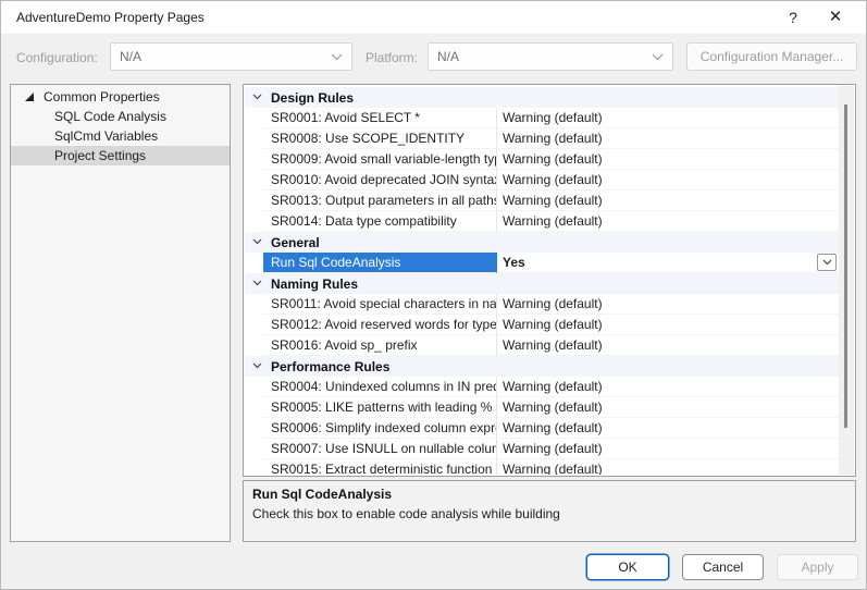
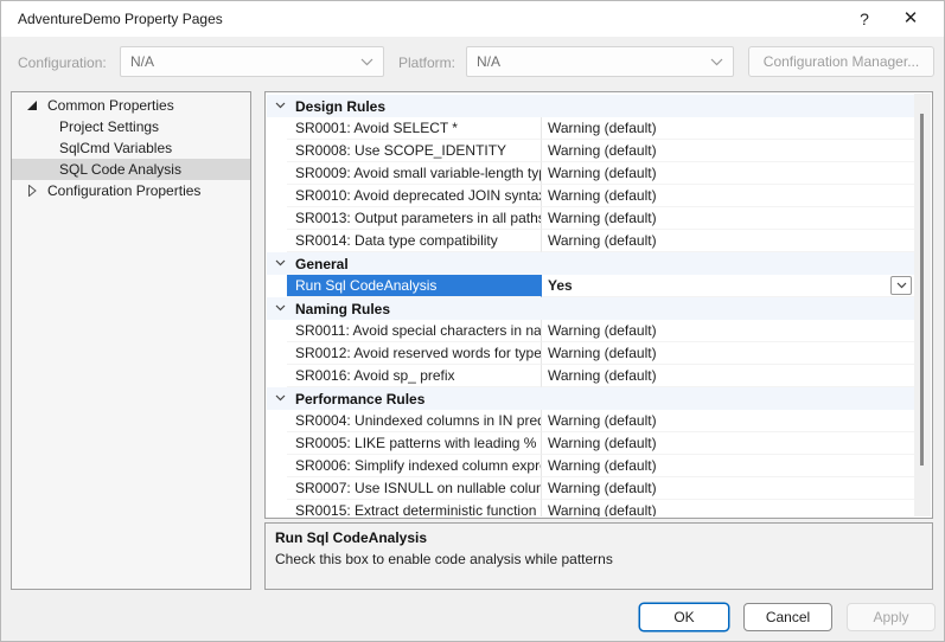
  AdventureDemo Property Pages
  ?
  ✕
  Configuration:
  N/A
  Platform:
  N/A
  Configuration Manager...
  Common Properties
- SQL Code Analysis
+ Project Settings
  SqlCmd Variables
- Project Settings
+ SQL Code Analysis
+ Configuration Properties
  Design Rules
  SR0001: Avoid SELECT *
  Warning (default)
  SR0008: Use SCOPE_IDENTITY
  Warning (default)
  SR0009: Avoid small variable-length ty
  Warning (default)
  SR0010: Avoid deprecated JOIN synta
  Warning (default)
  SR0013: Output parameters in all path
  Warning (default)
  SR0014: Data type compatibility
  Warning (default)
  General
  Run Sql CodeAnalysis
  Yes
  Naming Rules
  SR0011: Avoid special characters in na
  Warning (default)
  SR0012: Avoid reserved words for type
  Warning (default)
  SR0016: Avoid sp_ prefix
  Warning (default)
  Performance Rules
  SR0004: Unindexed columns in IN pre
  Warning (default)
  SR0005: LIKE patterns with leading %
  Warning (default)
  SR0006: Simplify indexed column expr
  Warning (default)
  SR0007: Use ISNULL on nullable colu
  Warning (default)
  SR0015: Extract deterministic function
  Warning (default)
  Run Sql CodeAnalysis
- Check this box to enable code analysis while building
+ Check this box to enable code analysis while patterns
  OK
  Cancel
  Apply
